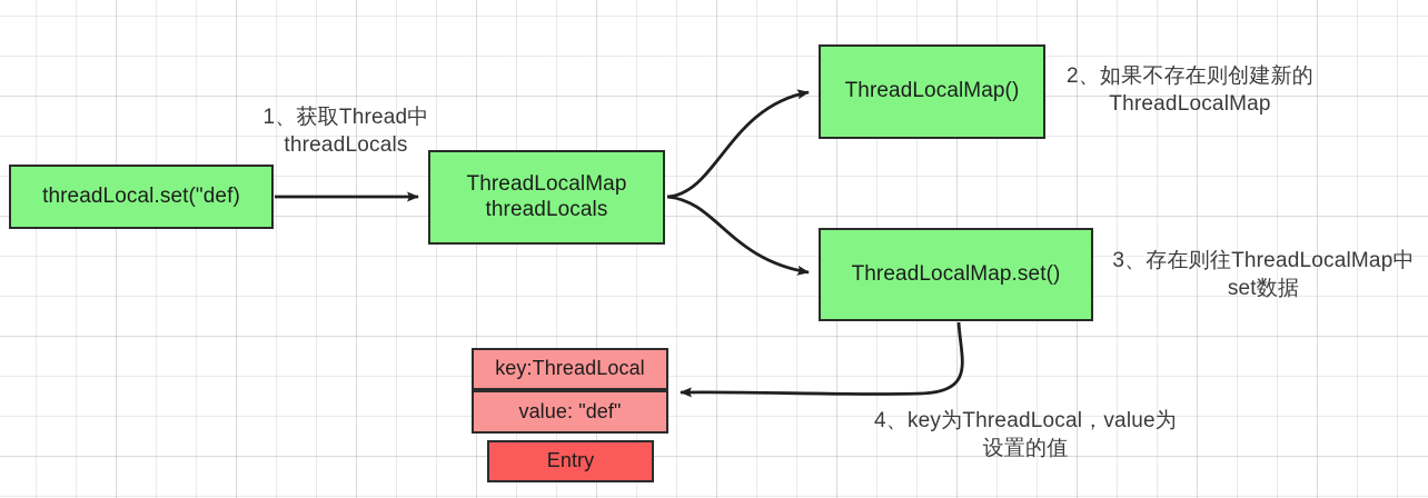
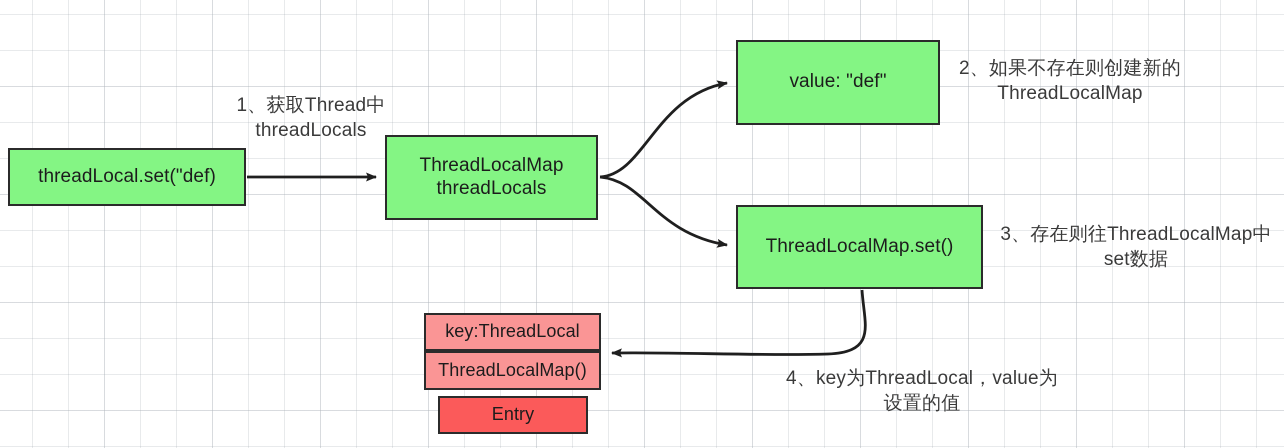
  threadLocal.set("def)
  ThreadLocalMap
  threadLocals
- ThreadLocalMap()
+ value: "def"
  ThreadLocalMap.set()
  key:ThreadLocal
- value: "def"
+ ThreadLocalMap()
  Entry
  1、获取Thread中
  threadLocals
  2、如果不存在则创建新的
  ThreadLocalMap
  3、存在则往ThreadLocalMap中
  set数据
  4、key为ThreadLocal，value为
  设置的值
